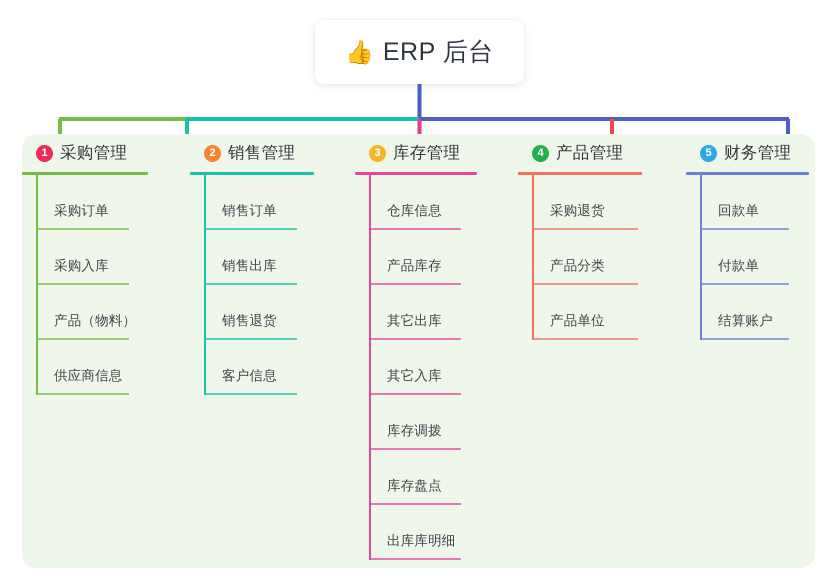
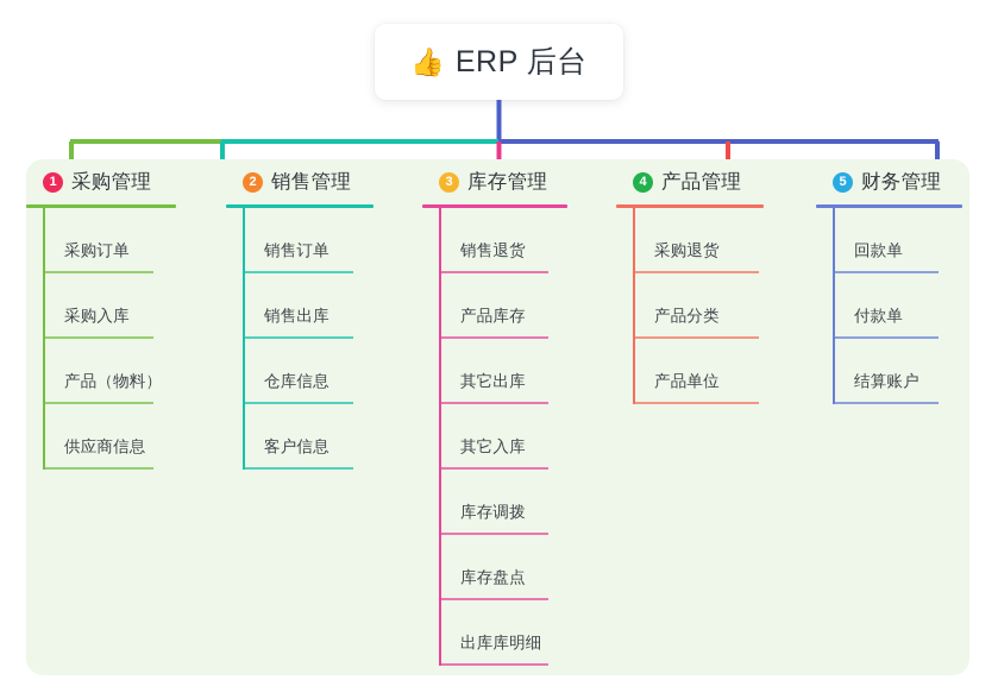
  👍
  ERP 后台
  1
  采购管理
  采购订单
  采购入库
  产品（物料）
  供应商信息
  2
  销售管理
  销售订单
  销售出库
- 销售退货
+ 仓库信息
  客户信息
  3
  库存管理
- 仓库信息
+ 销售退货
  产品库存
  其它出库
  其它入库
  库存调拨
  库存盘点
  出库库明细
  4
  产品管理
  采购退货
  产品分类
  产品单位
  5
  财务管理
  回款单
  付款单
  结算账户
